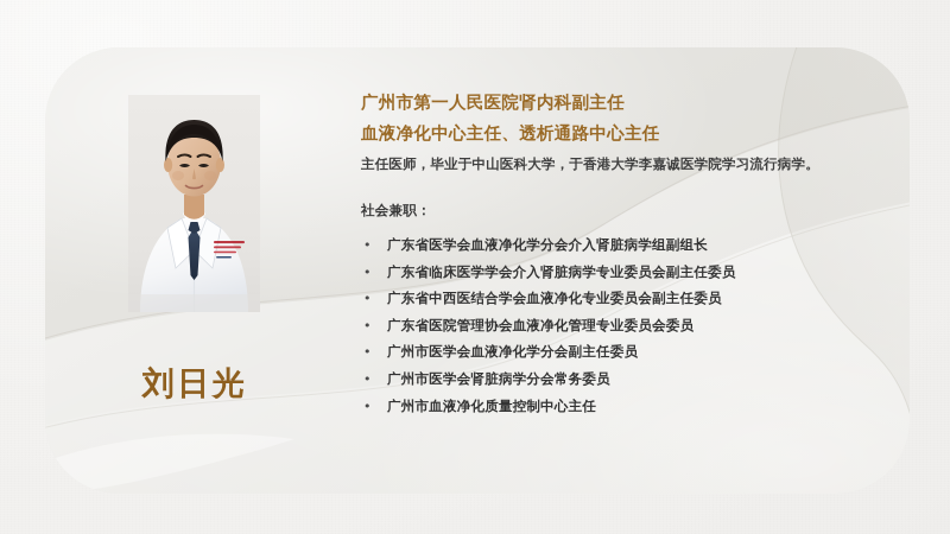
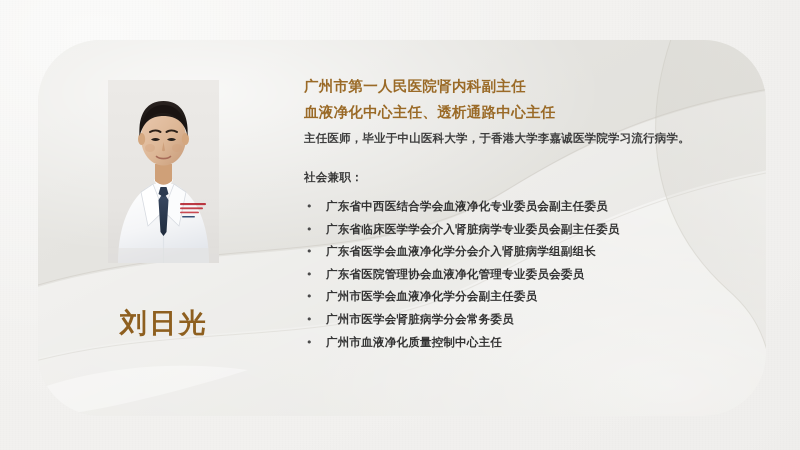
  刘日光
  广州市第一人民医院肾内科副主任
  血液净化中心主任、透析通路中心主任
  主任医师，毕业于中山医科大学，于香港大学李嘉诚医学院学习流行病学。
  社会兼职：
  •
- 广东省医学会血液净化学分会介入肾脏病学组副组长
+ 广东省中西医结合学会血液净化专业委员会副主任委员
  •
  广东省临床医学学会介入肾脏病学专业委员会副主任委员
  •
- 广东省中西医结合学会血液净化专业委员会副主任委员
+ 广东省医学会血液净化学分会介入肾脏病学组副组长
  •
  广东省医院管理协会血液净化管理专业委员会委员
  •
  广州市医学会血液净化学分会副主任委员
  •
  广州市医学会肾脏病学分会常务委员
  •
  广州市血液净化质量控制中心主任
